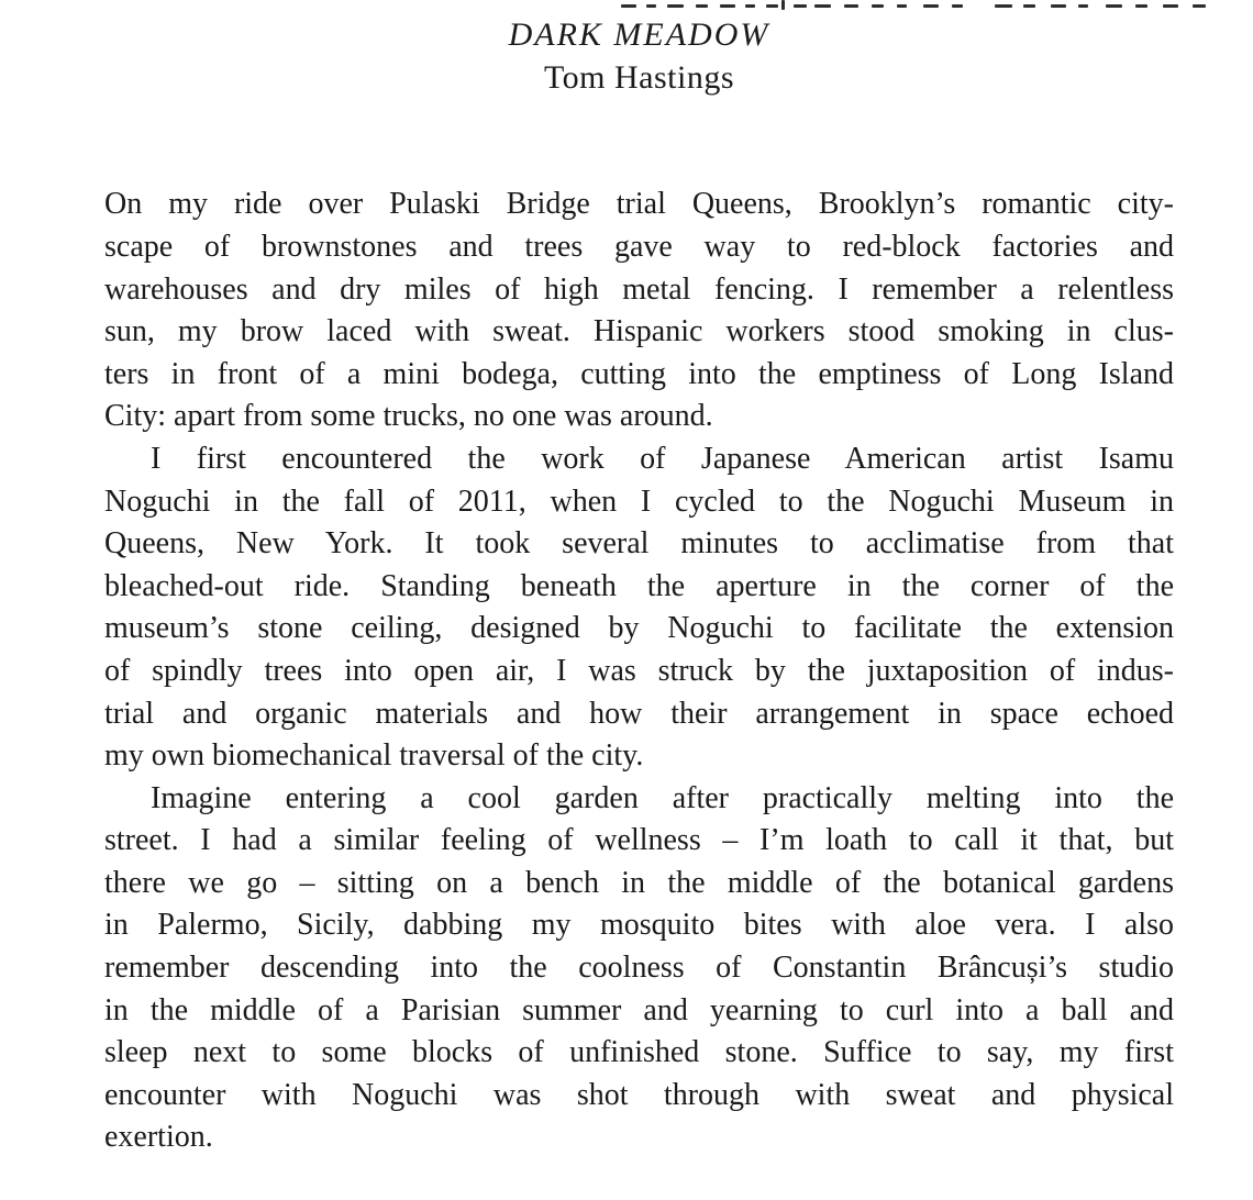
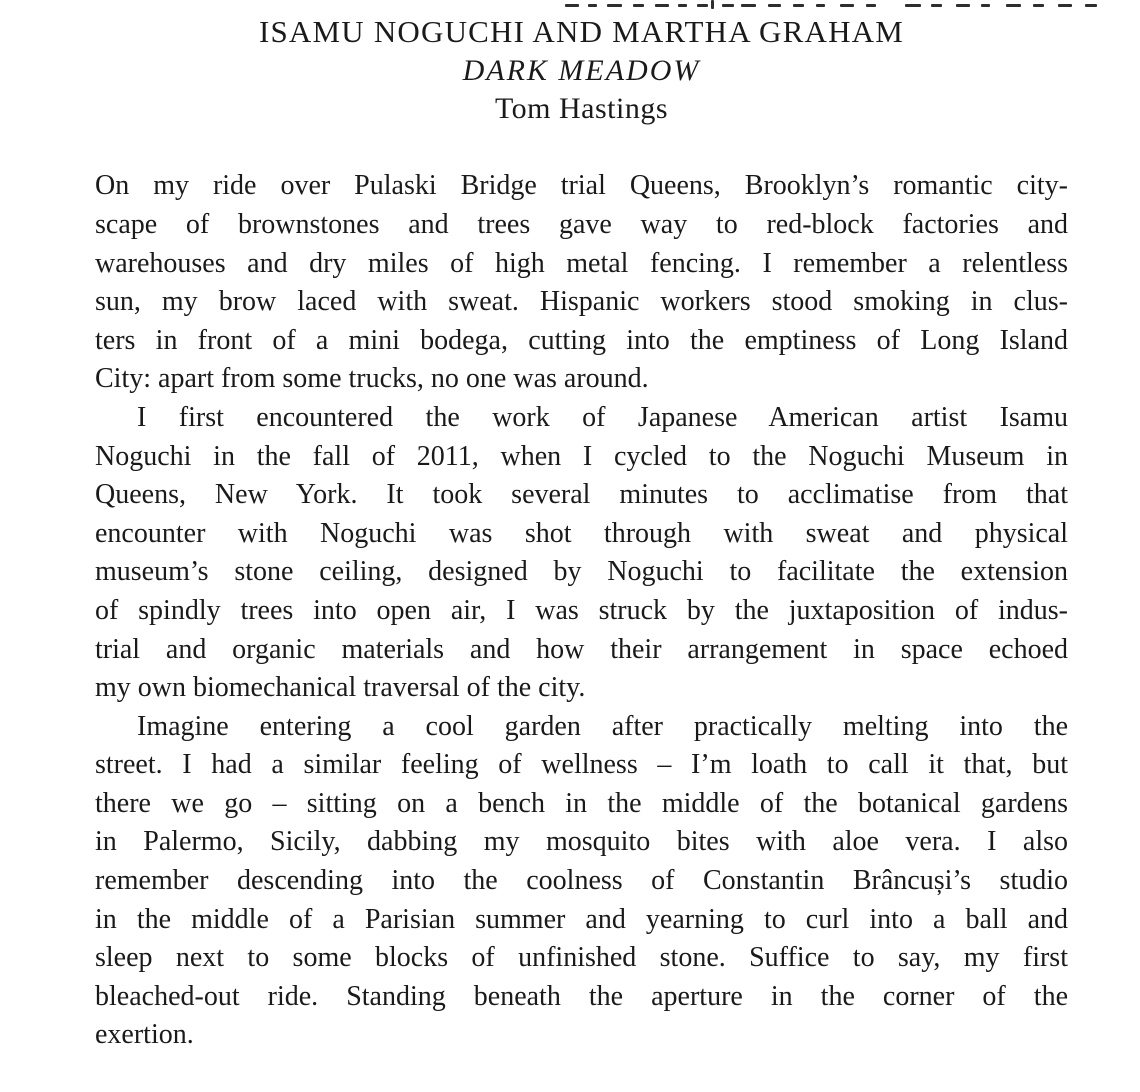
+ ISAMU NOGUCHI AND MARTHA GRAHAM
  DARK MEADOW
  Tom Hastings
  On my ride over Pulaski Bridge trial Queens, Brooklyn’s romantic city-
  scape of brownstones and trees gave way to red-block factories and
  warehouses and dry miles of high metal fencing. I remember a relentless
  sun, my brow laced with sweat. Hispanic workers stood smoking in clus-
  ters in front of a mini bodega, cutting into the emptiness of Long Island
  City: apart from some trucks, no one was around.
  I first encountered the work of Japanese American artist Isamu
  Noguchi in the fall of 2011, when I cycled to the Noguchi Museum in
  Queens, New York. It took several minutes to acclimatise from that
- bleached-out ride. Standing beneath the aperture in the corner of the
+ encounter with Noguchi was shot through with sweat and physical
  museum’s stone ceiling, designed by Noguchi to facilitate the extension
  of spindly trees into open air, I was struck by the juxtaposition of indus-
  trial and organic materials and how their arrangement in space echoed
  my own biomechanical traversal of the city.
  Imagine entering a cool garden after practically melting into the
  street. I had a similar feeling of wellness – I’m loath to call it that, but
  there we go – sitting on a bench in the middle of the botanical gardens
  in Palermo, Sicily, dabbing my mosquito bites with aloe vera. I also
  remember descending into the coolness of Constantin Brâncuși’s studio
  in the middle of a Parisian summer and yearning to curl into a ball and
  sleep next to some blocks of unfinished stone. Suffice to say, my first
- encounter with Noguchi was shot through with sweat and physical
+ bleached-out ride. Standing beneath the aperture in the corner of the
  exertion.
